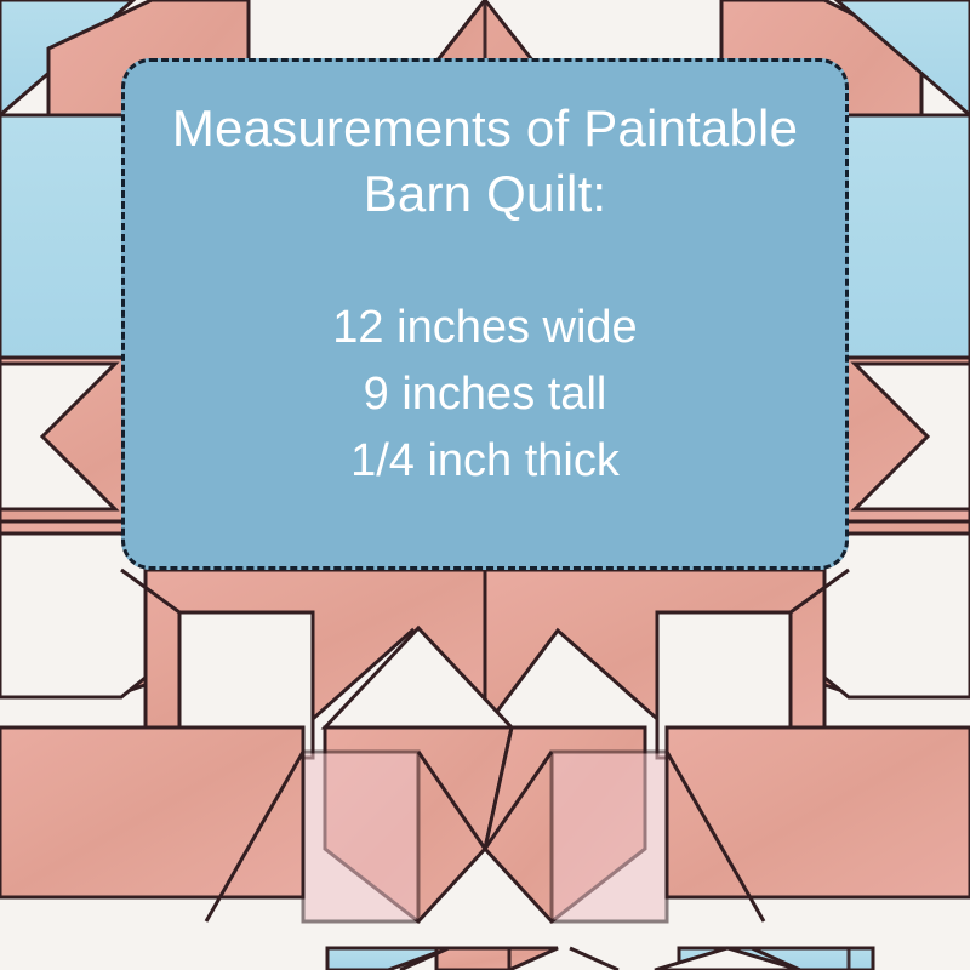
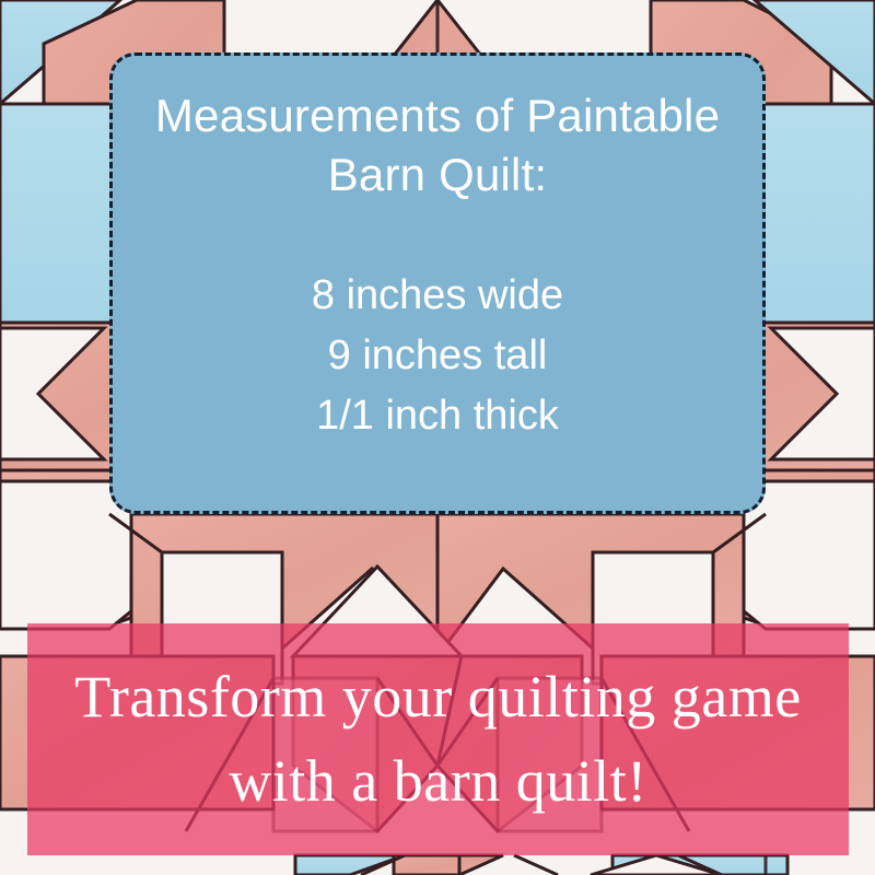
  Measurements of Paintable
  Barn Quilt:
- 12 inches wide
+ 8 inches wide
  9 inches tall
- 1/4 inch thick
+ 1/1 inch thick
+ Transform your quilting game
+ with a barn quilt!
